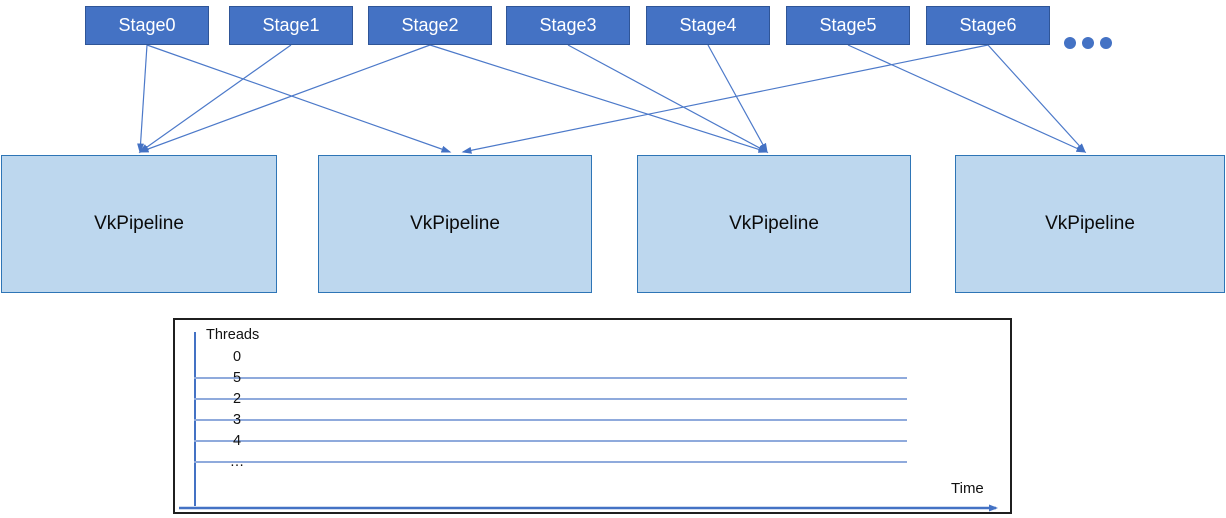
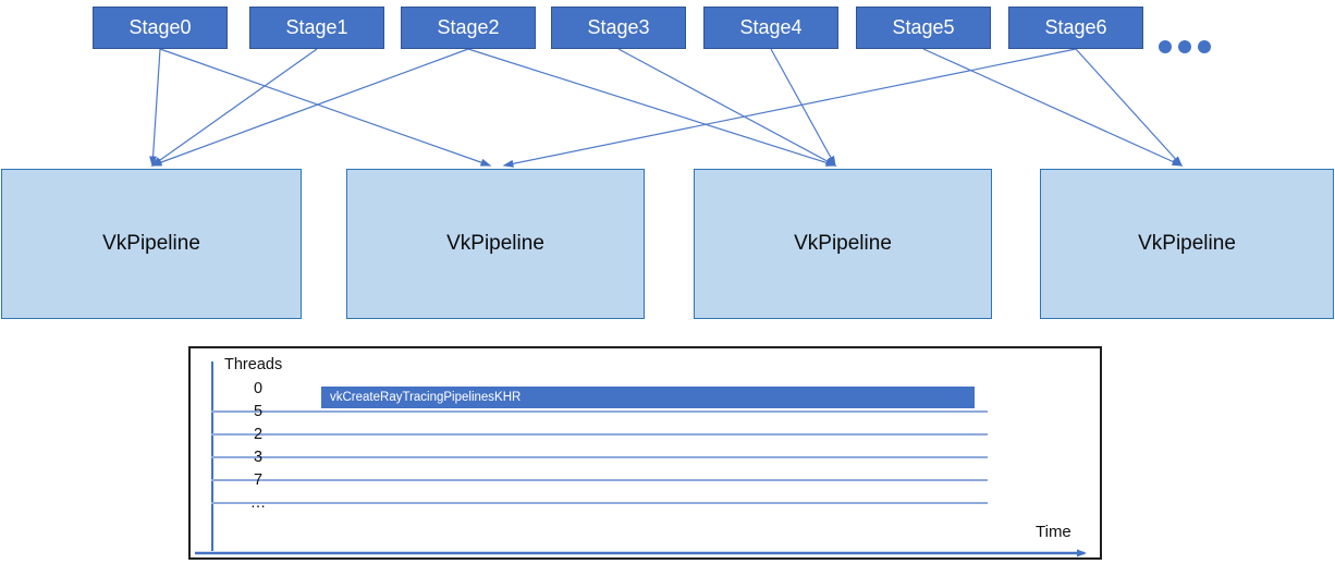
  Stage0
  Stage1
  Stage2
  Stage3
  Stage4
  Stage5
  Stage6
  VkPipeline
  VkPipeline
  VkPipeline
  VkPipeline
  Threads
  0
  5
  2
  3
- 4
+ 7
  …
+ vkCreateRayTracingPipelinesKHR
  Time
